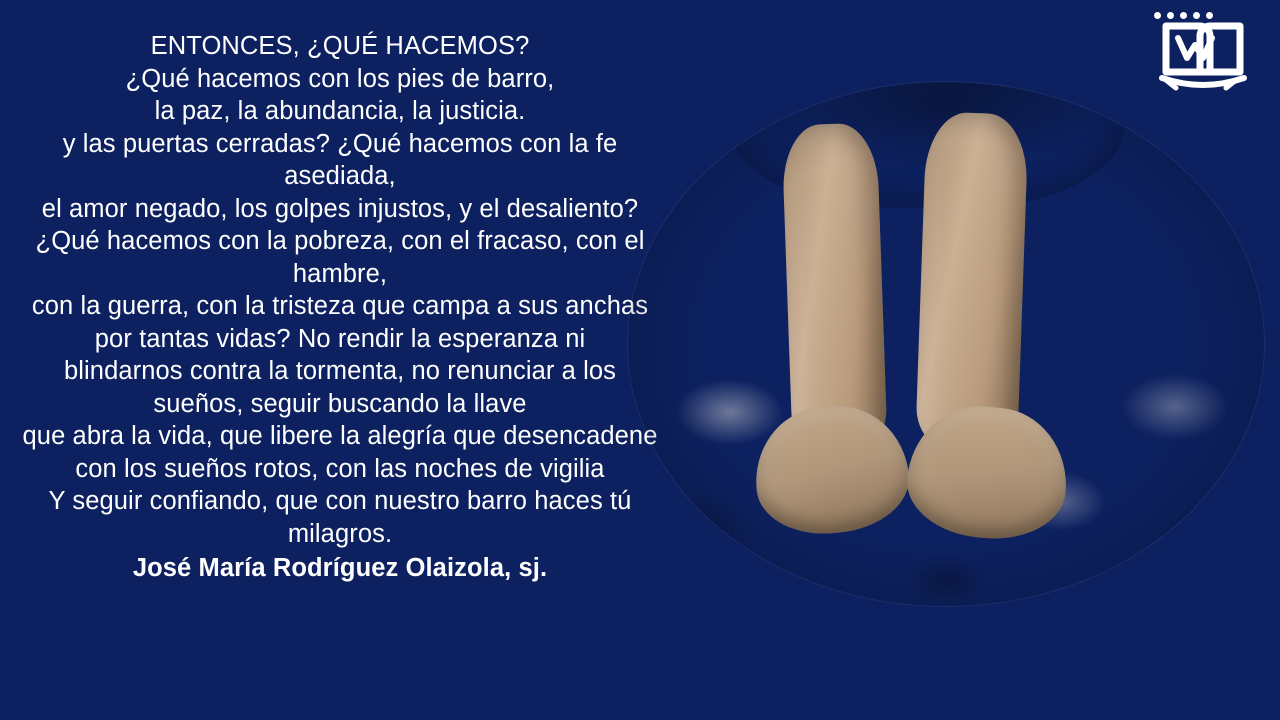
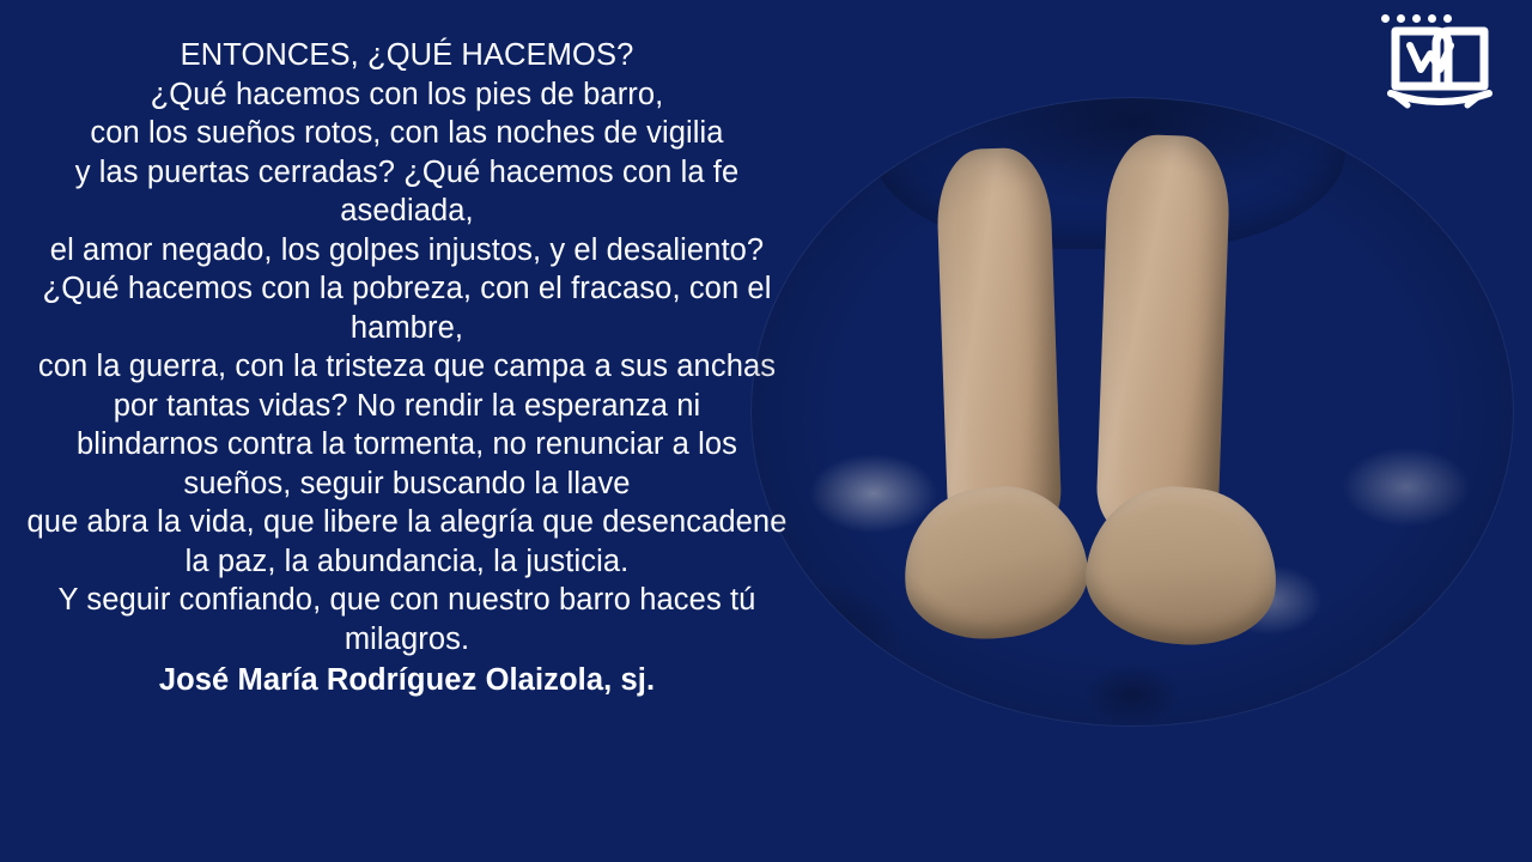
  ENTONCES, ¿QUÉ HACEMOS?
  ¿Qué hacemos con los pies de barro,
- la paz, la abundancia, la justicia.
+ con los sueños rotos, con las noches de vigilia
  y las puertas cerradas? ¿Qué hacemos con la fe asediada,
  el amor negado, los golpes injustos, y el desaliento
  ¿Qué hacemos con la pobreza, con el fracaso, con hambre,
  con la guerra, con la tristeza que campa a sus anch
  por tantas vidas? No rendir la esperanza ni
  blindarnos contra la tormenta, no renunciar a los sueños, seguir buscando la llave
  que abra la vida, que libere la alegría que desencade
- con los sueños rotos, con las noches de vigilia
+ la paz, la abundancia, la justicia.
  Y seguir confiando, que con nuestro barro haces tú milagros.
  José María Rodríguez Olaizola, sj.
